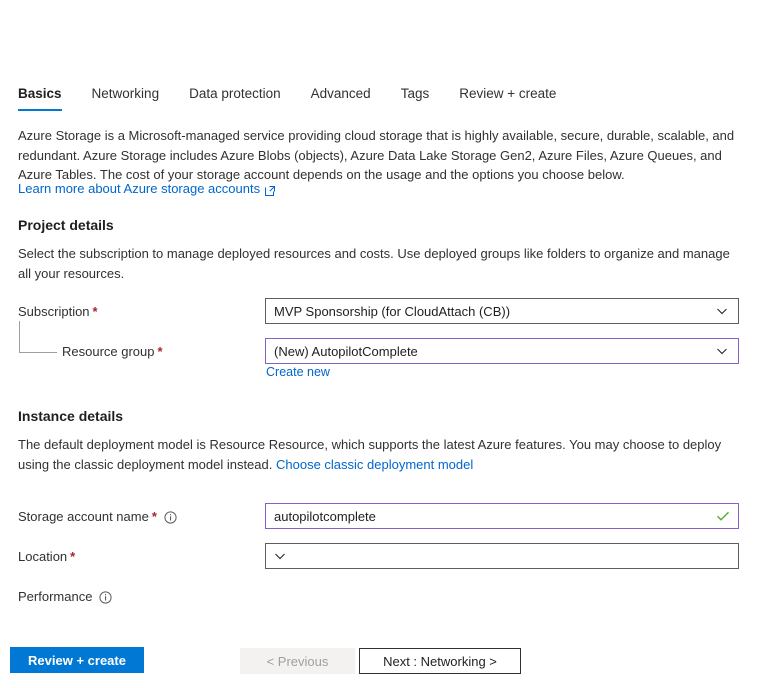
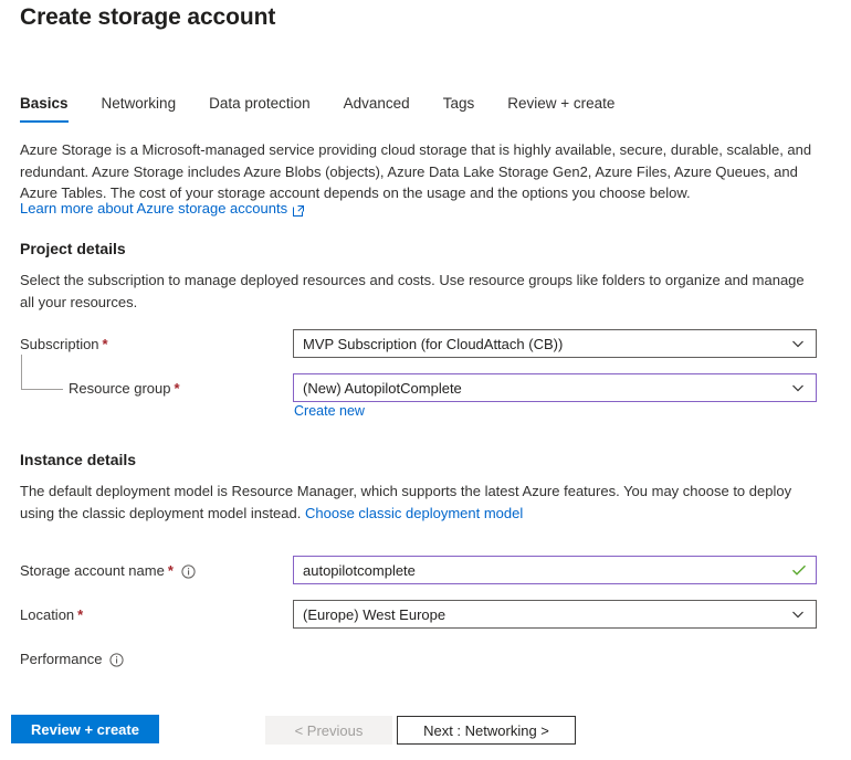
+ Create storage account
  Basics
  Networking
  Data protection
  Advanced
  Tags
  Review + create
  Azure Storage is a Microsoft-managed service providing cloud storage that is highly available, secure, durable, scalable, and redundant. Azure Storage includes Azure Blobs (objects), Azure Data Lake Storage Gen2, Azure Files, Azure Queues, and Azure Tables. The cost of your storage account depends on the usage and the options you choose below.
  Learn more about Azure storage accounts
  Project details
- Select the subscription to manage deployed resources and costs. Use deployed groups like folders to organize and manage all your resources.
+ Select the subscription to manage deployed resources and costs. Use resource groups like folders to organize and manage all your resources.
  Subscription
  *
- MVP Sponsorship (for CloudAttach (CB))
+ MVP Subscription (for CloudAttach (CB))
  Resource group
  *
  (New) AutopilotComplete
  Create new
  Instance details
- The default deployment model is Resource Resource, which supports the latest Azure features. You may choose to deploy using the classic deployment model instead. Choose classic deployment model
+ The default deployment model is Resource Manager, which supports the latest Azure features. You may choose to deploy using the classic deployment model instead. Choose classic deployment model
  Storage account name
  *
  autopilotcomplete
  Location
  *
+ (Europe) West Europe
  Performance
  Review + create
  < Previous
  Next : Networking >
